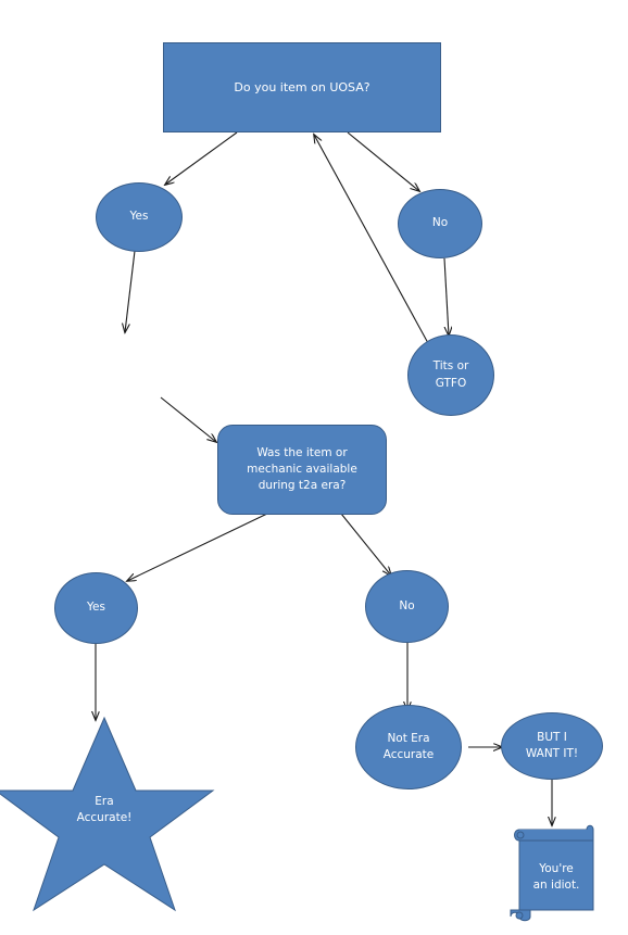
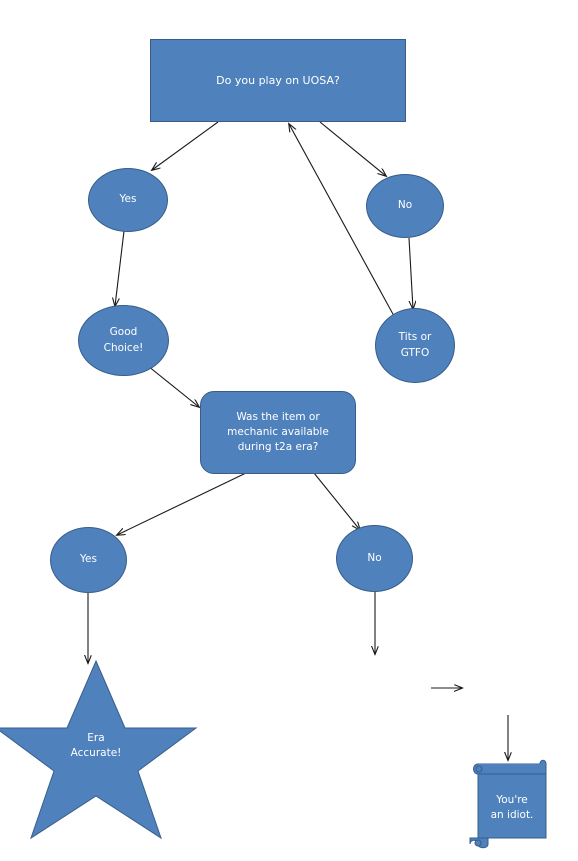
- Do you item on UOSA?
+ Do you play on UOSA?
  Yes
  No
+ Good
+ Choice!
  Tits or
  GTFO
  Was the item or
  mechanic available
  during t2a era?
  Yes
  No
  Era
  Accurate!
- Not Era
- Accurate
- BUT I
- WANT IT!
  You're
  an idiot.
